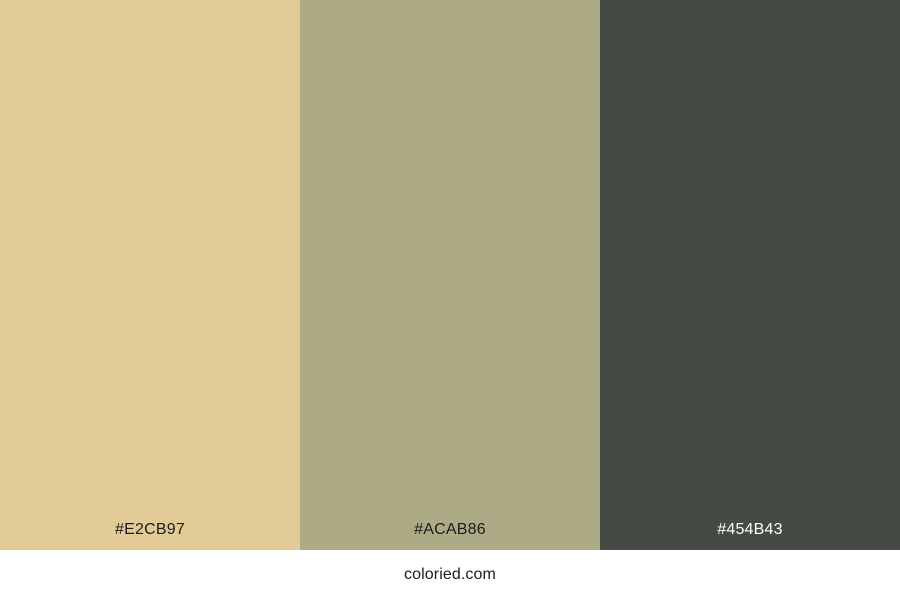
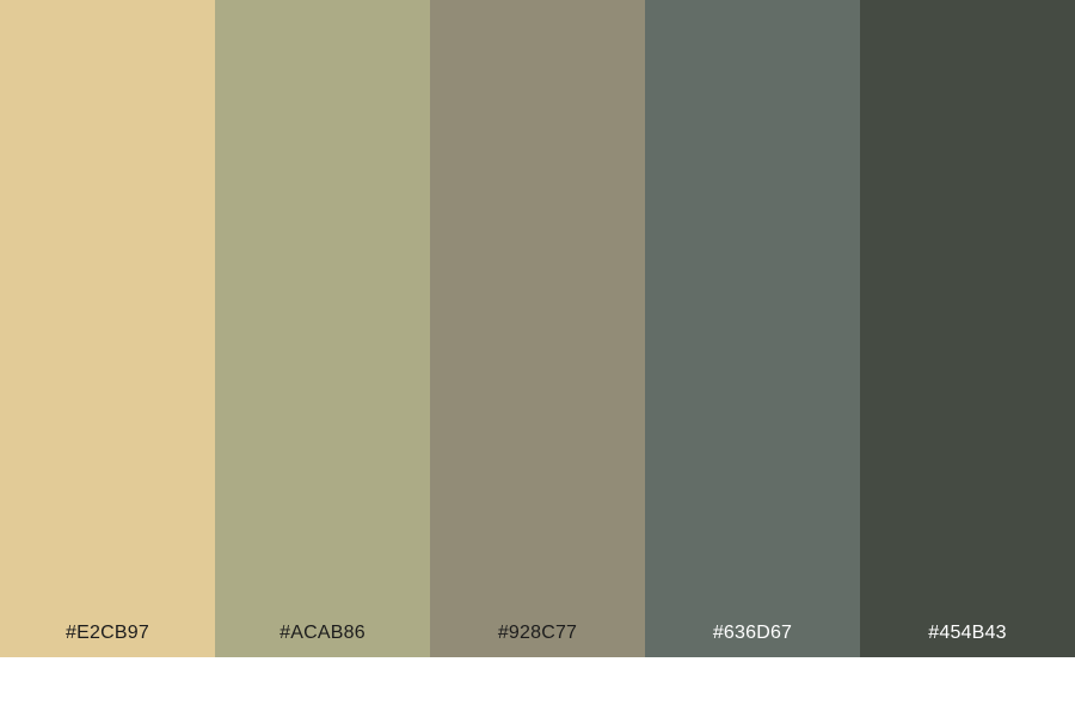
  #E2CB97
  #ACAB86
+ #928C77
+ #636D67
  #454B43
- coloried.com
